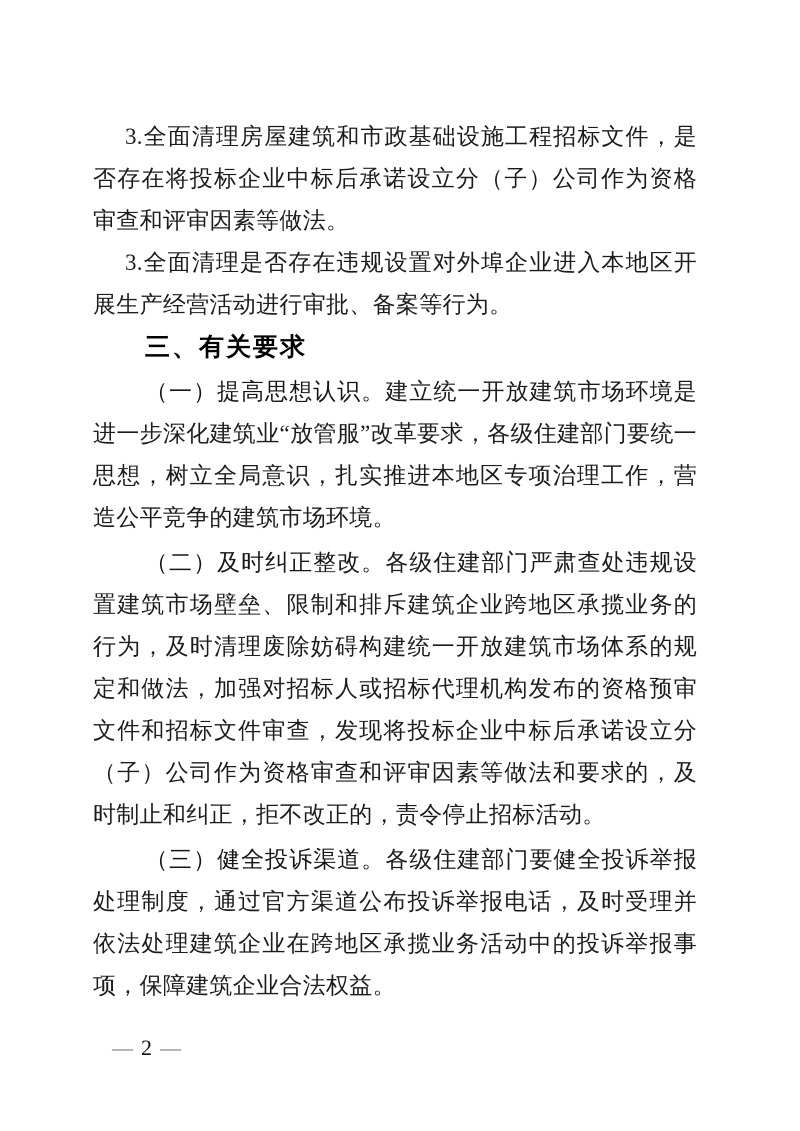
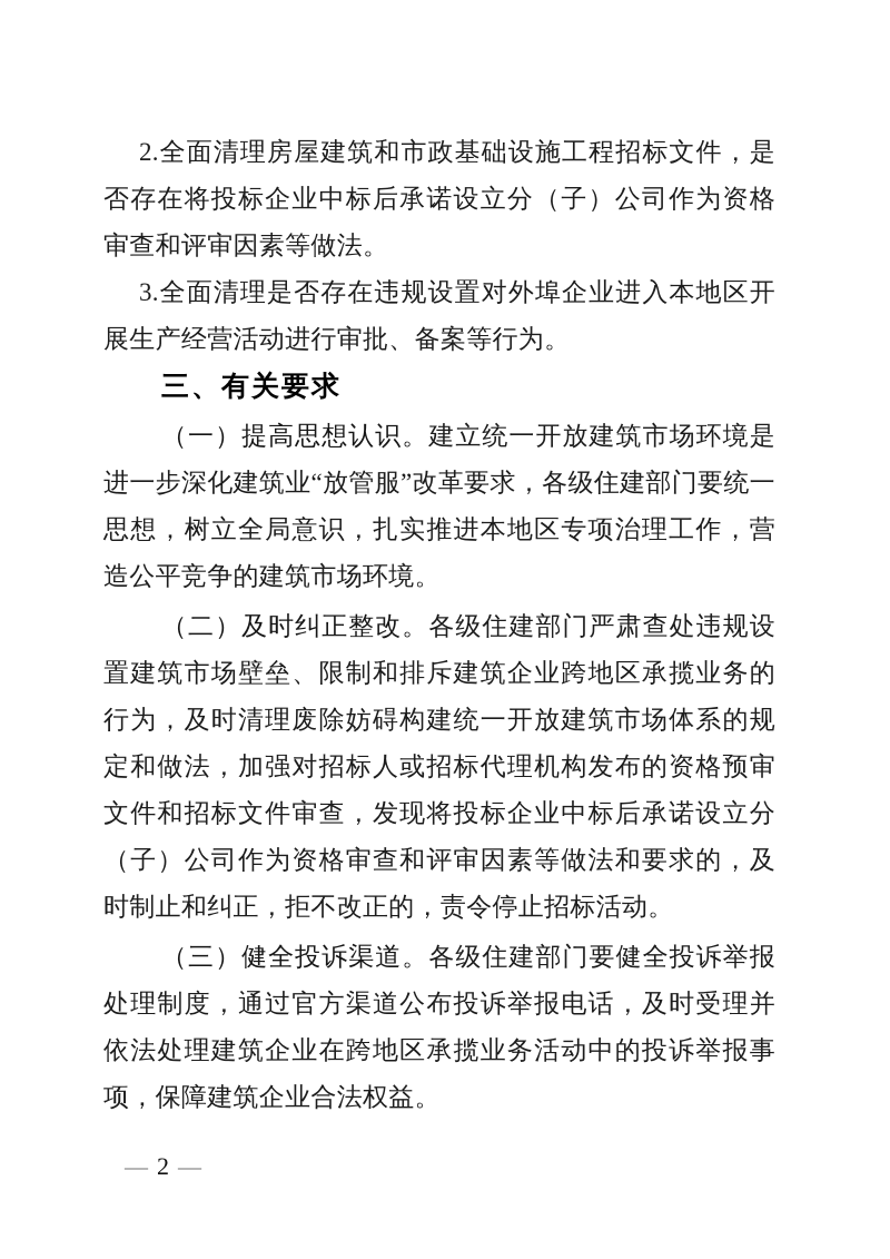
- 3.全面清理房屋建筑和市政基础设施工程招标文件，是否存在将投标企业中标后承诺设立分（子）公司作为资格审查和评审因素等做法。
+ 2.全面清理房屋建筑和市政基础设施工程招标文件，是否存在将投标企业中标后承诺设立分（子）公司作为资格审查和评审因素等做法。
  3.全面清理是否存在违规设置对外埠企业进入本地区开展生产经营活动进行审批、备案等行为。
  三、有关要求
  （一）提高思想认识。建立统一开放建筑市场环境是进一步深化建筑业“放管服”改革要求，各级住建部门要统一思想，树立全局意识，扎实推进本地区专项治理工作，营造公平竞争的建筑市场环境。
  （二）及时纠正整改。各级住建部门严肃查处违规设置建筑市场壁垒、限制和排斥建筑企业跨地区承揽业务的行为，及时清理废除妨碍构建统一开放建筑市场体系的规定和做法，加强对招标人或招标代理机构发布的资格预审文件和招标文件审查，发现将投标企业中标后承诺设立分（子）公司作为资格审查和评审因素等做法和要求的，及时制止和纠正，拒不改正的，责令停止招标活动。
  （三）健全投诉渠道。各级住建部门要健全投诉举报处理制度，通过官方渠道公布投诉举报电话，及时受理并依法处理建筑企业在跨地区承揽业务活动中的投诉举报事项，保障建筑企业合法权益。
  —
  2
  —
